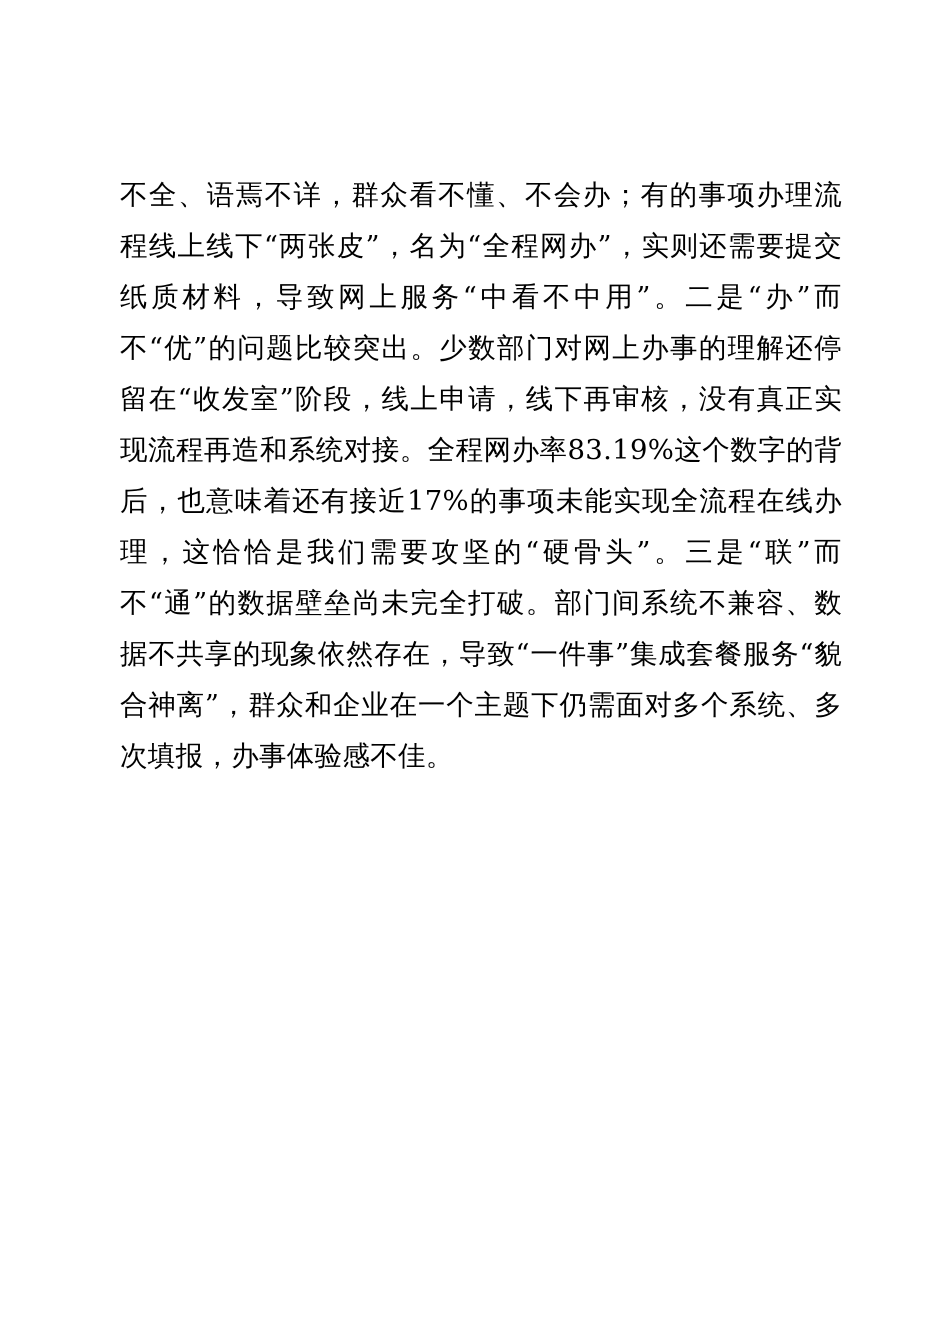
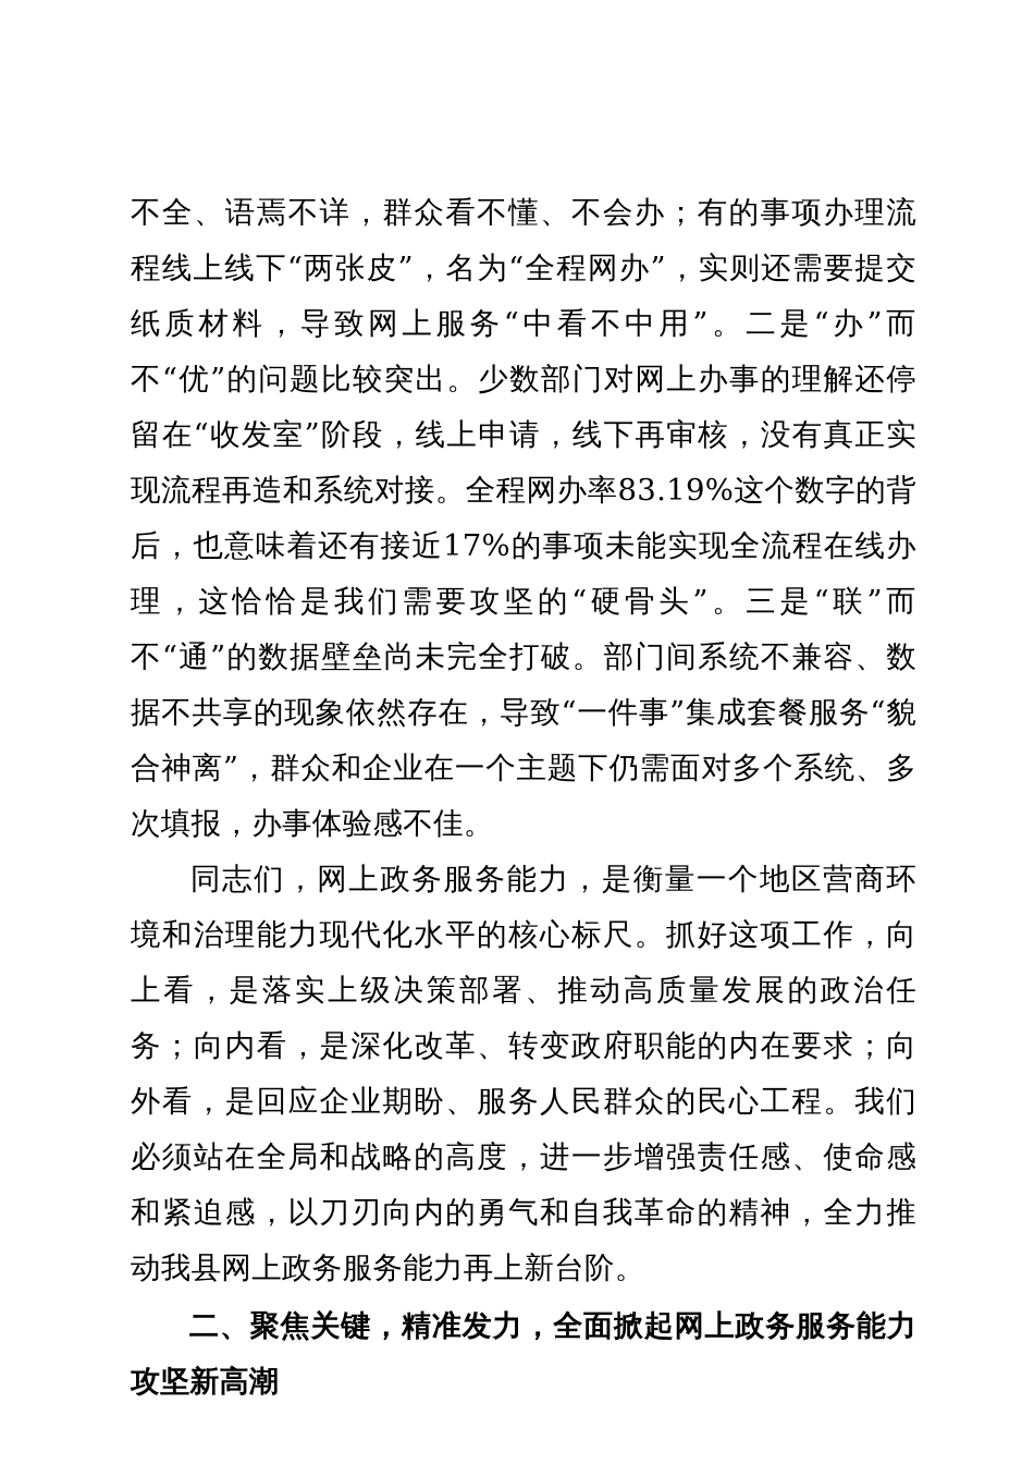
  不全、语焉不详，群众看不懂、不会办；有的事项办理流程线上线下“两张皮”，名为“全程网办”，实则还需要提交纸质材料，导致网上服务“中看不中用”。二是“办”而不“优”的问题比较突出。少数部门对网上办事的理解还停留在“收发室”阶段，线上申请，线下再审核，没有真正实现流程再造和系统对接。全程网办率83.19%这个数字的背后，也意味着还有接近17%的事项未能实现全流程在线办理，这恰恰是我们需要攻坚的“硬骨头”。三是“联”而不“通”的数据壁垒尚未完全打破。部门间系统不兼容、数据不共享的现象依然存在，导致“一件事”集成套餐服务“貌合神离”，群众和企业在一个主题下仍需面对多个系统、多次填报，办事体验感不佳。
+ 同志们，网上政务服务能力，是衡量一个地区营商环境和治理能力现代化水平的核心标尺。抓好这项工作，向上看，是落实上级决策部署、推动高质量发展的政治任务；向内看，是深化改革、转变政府职能的内在要求；向外看，是回应企业期盼、服务人民群众的民心工程。我们必须站在全局和战略的高度，进一步增强责任感、使命感和紧迫感，以刀刃向内的勇气和自我革命的精神，全力推动我县网上政务服务能力再上新台阶。
+ 二、聚焦关键，精准发力，全面掀起网上政务服务能力攻坚新高潮
